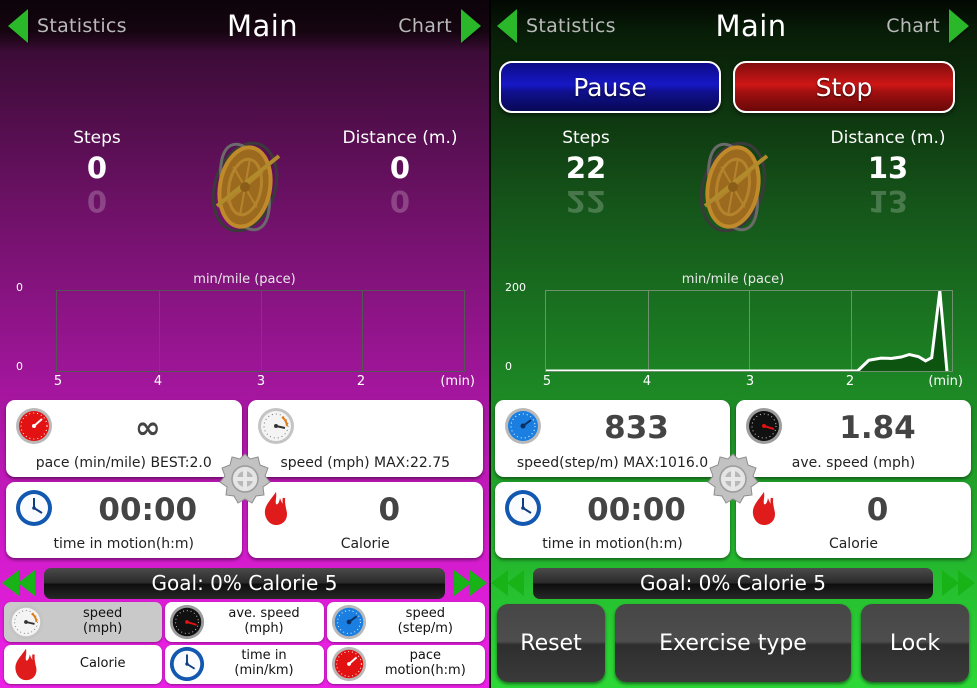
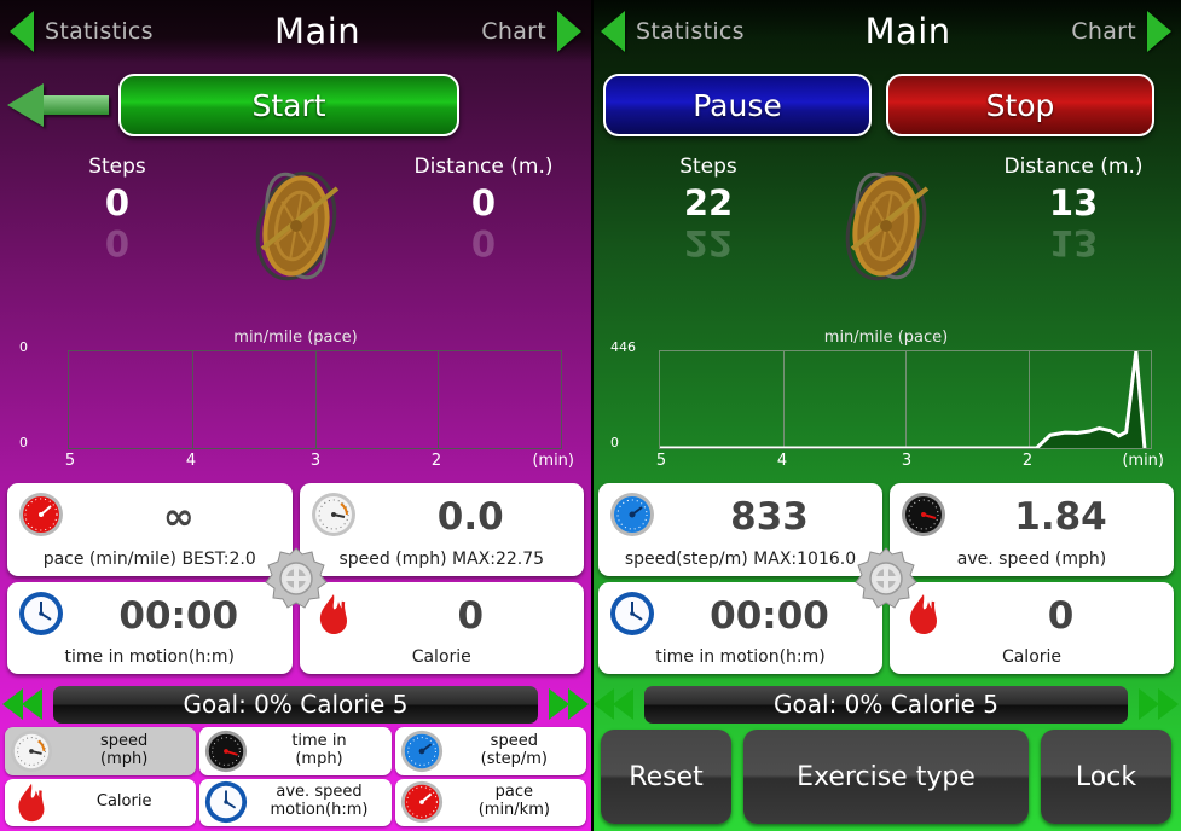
  Statistics
  Main
  Chart
+ Start
  Steps
  0
  Distance (m.)
  0
  min/mile (pace)
  0
  0
  5
  4
  3
  2
  (min)
  ∞
  pace (min/mile) BEST:2.0
+ 0.0
  speed (mph) MAX:22.75
  00:00
  time in motion(h:m)
  0
  Calorie
  Goal: 0% Calorie 5
  speed
  (mph)
- ave. speed
+ time in
  (mph)
  speed
  (step/m)
  Calorie
- time in
+ ave. speed
- (min/km)
+ motion(h:m)
  pace
- motion(h:m)
+ (min/km)
  Statistics
  Main
  Chart
  Pause
  Stop
  Steps
  22
  Distance (m.)
  13
  min/mile (pace)
- 200
+ 446
  0
  5
  4
  3
  2
  (min)
  833
  speed(step/m) MAX:1016.0
  1.84
  ave. speed (mph)
  00:00
  time in motion(h:m)
  0
  Calorie
  Goal: 0% Calorie 5
  Reset
  Exercise type
  Lock
